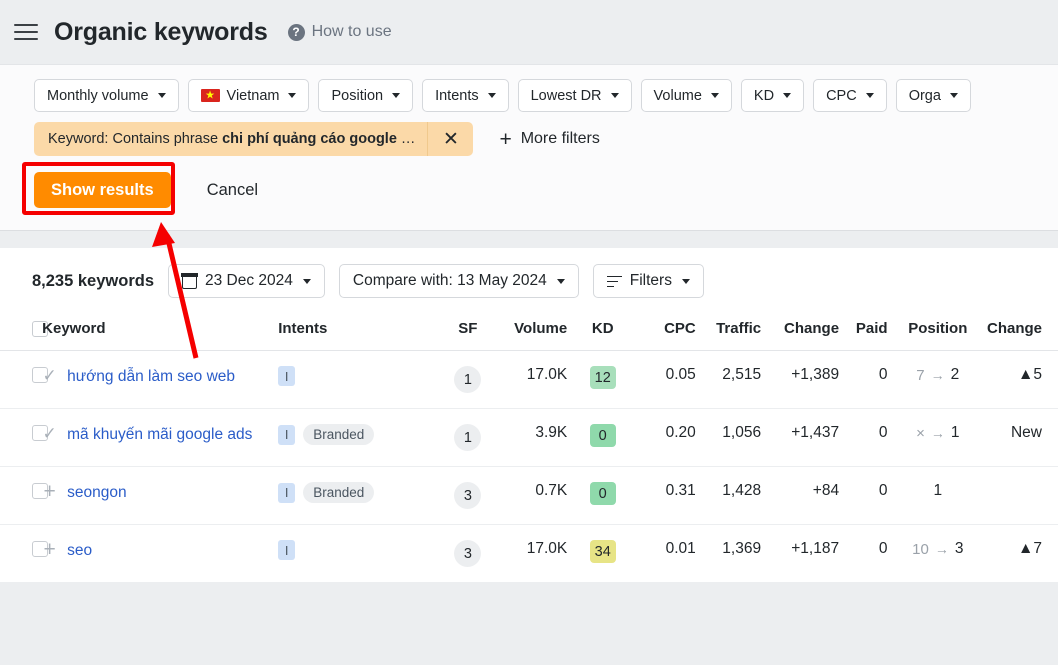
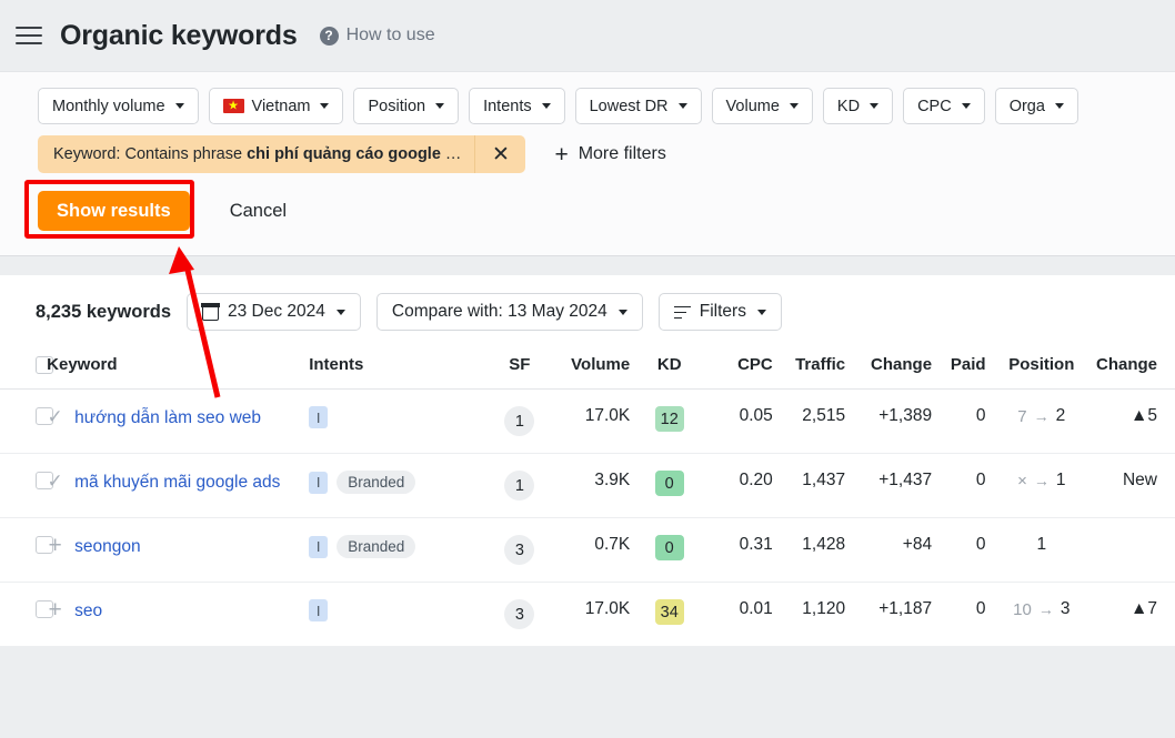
  Organic keywords
  ?
  How to use
  Monthly volume
  ★
  Vietnam
  Position
  Intents
  Lowest DR
  Volume
  KD
  CPC
  Orga
  Keyword: Contains phrase chi phí quảng cáo google …
  ✕
  +
  More filters
  Show results
  Cancel
  8,235 keywords
  23 Dec 2024
  Compare with: 13 May 2024
  Filters
  	Keyword	Intents	SF	Volume	KD	CPC	Traffic	Change	Paid	Position	Change
  	✓ hướng dẫn làm seo web	I	1	17.0K	12	0.05	2,515	+1,389	0	7 → 2	▲5
- 	✓ mã khuyến mãi google ads	I Branded	1	3.9K	0	0.20	1,056	+1,437	0	× → 1	New
+ 	✓ mã khuyến mãi google ads	I Branded	1	3.9K	0	0.20	1,437	+1,437	0	× → 1	New
  	+ seongon	I Branded	3	0.7K	0	0.31	1,428	+84	0	1
- 	+ seo	I	3	17.0K	34	0.01	1,369	+1,187	0	10 → 3	▲7
+ 	+ seo	I	3	17.0K	34	0.01	1,120	+1,187	0	10 → 3	▲7
